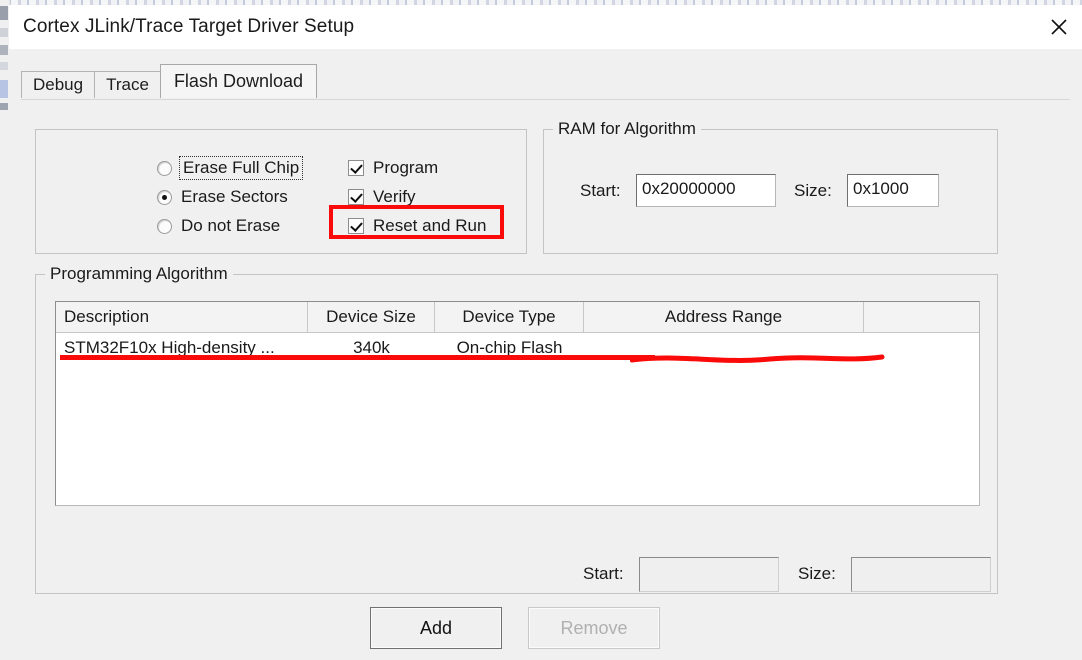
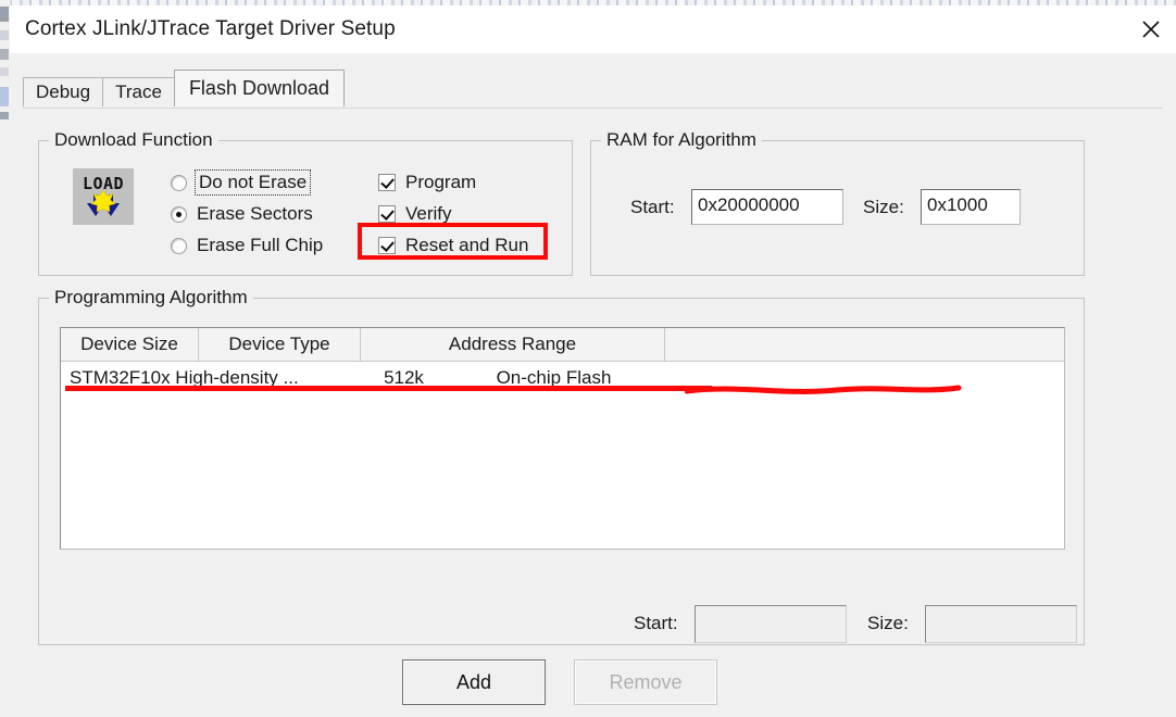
- Cortex JLink/Trace Target Driver Setup
+ Cortex JLink/JTrace Target Driver Setup
  Debug
  Trace
  Flash Download
+ Download Function
+ LOAD
- Erase Full Chip
+ Do not Erase
  Erase Sectors
- Do not Erase
+ Erase Full Chip
  Program
  Verify
  Reset and Run
  RAM for Algorithm
  Start:
  0x20000000
  Size:
  0x1000
  Programming Algorithm
- Description
  Device Size
  Device Type
  Address Range
  STM32F10x High-density ...
- 340k
+ 512k
  On-chip Flash
  Start:
  Size:
  Add
  Remove
